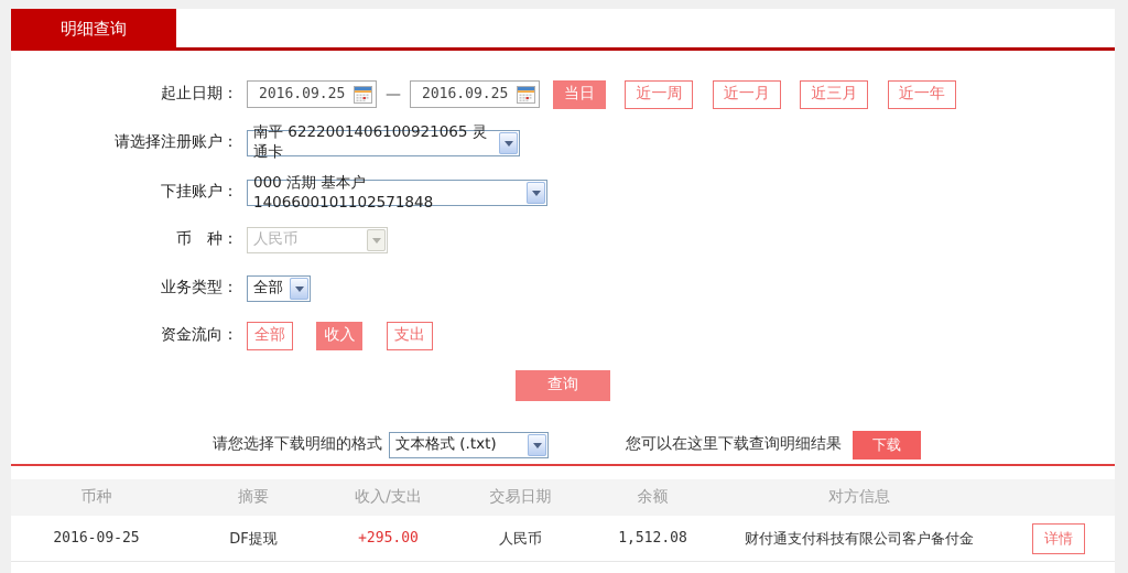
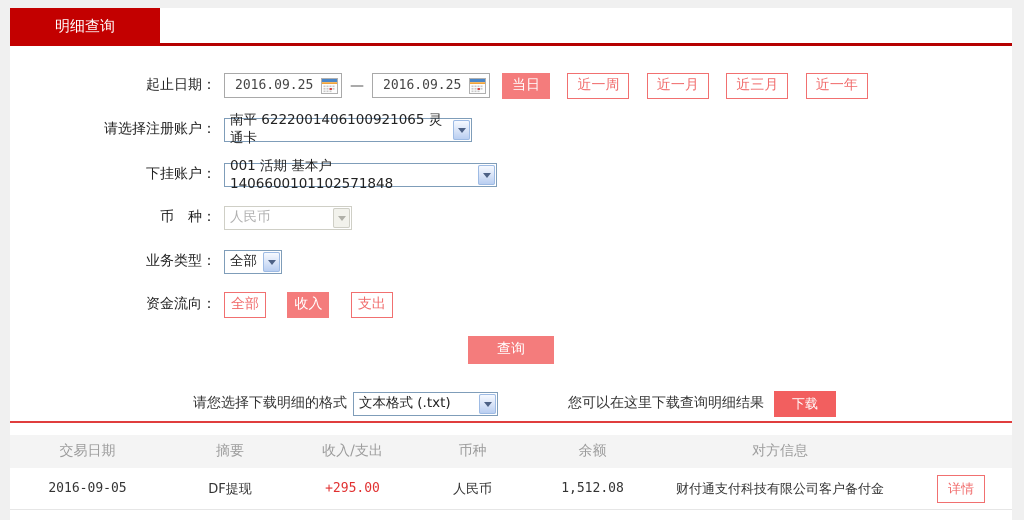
  明细查询
  起止日期：
  2016.09.25
  —
  2016.09.25
  当日 近一周 近一月 近三月 近一年
  请选择注册账户：
  南平 6222001406100921065 灵通卡
  下挂账户：
- 000 活期 基本户 1406600101102571848
+ 001 活期 基本户 1406600101102571848
  币 种：
  人民币
  业务类型：
  全部
  资金流向：
  全部 收入 支出
  查询
  请您选择下载明细的格式
  文本格式 (.txt)
  您可以在这里下载查询明细结果
  下载
- 币种
+ 交易日期
  摘要
  收入/支出
- 交易日期
+ 币种
  余额
  对方信息
- 2016-09-25
+ 2016-09-05
  DF提现
  +295.00
  人民币
  1,512.08
  财付通支付科技有限公司客户备付金
  详情
